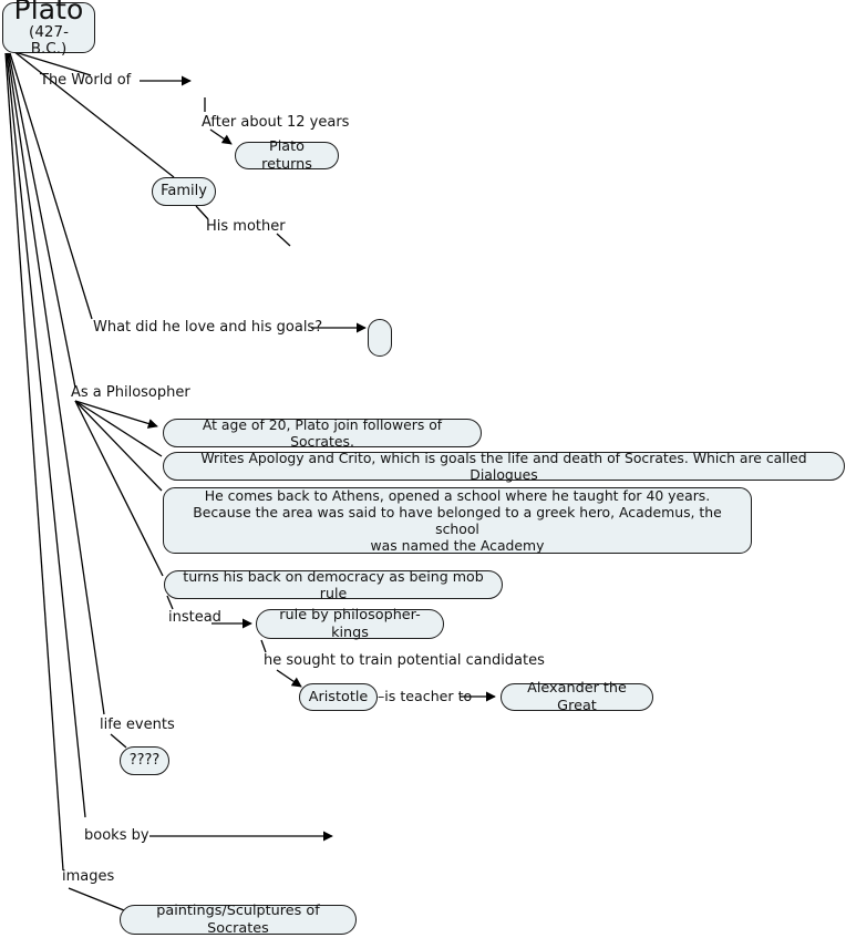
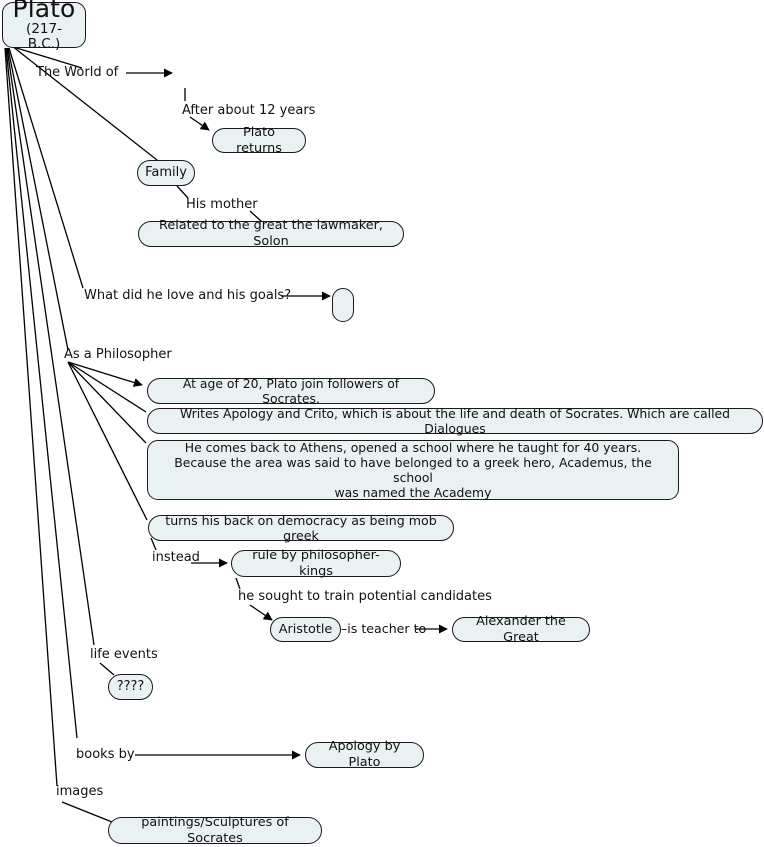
  Plato
- (427- B.C.)
+ (217- B.C.)
  The World of
  After about 12 years
  Plato returns
  Family
  His mother
+ Related to the great the lawmaker, Solon
  What did he love and his goals?
  As a Philosopher
  At age of 20, Plato join followers of Socrates.
- Writes Apology and Crito, which is goals the life and death of Socrates. Which are called Dialogues
+ Writes Apology and Crito, which is about the life and death of Socrates. Which are called Dialogues
  He comes back to Athens, opened a school where he taught for 40 years.
  Because the area was said to have belonged to a greek hero, Academus, the school
  was named the Academy
- turns his back on democracy as being mob rule
+ turns his back on democracy as being mob greek
  instead
  rule by philosopher-kings
  he sought to train potential candidates
  Aristotle
  –is teacher to
  Alexander the Great
  life events
  ????
  books by
+ Apology by Plato
  images
  paintings/Sculptures of Socrates
